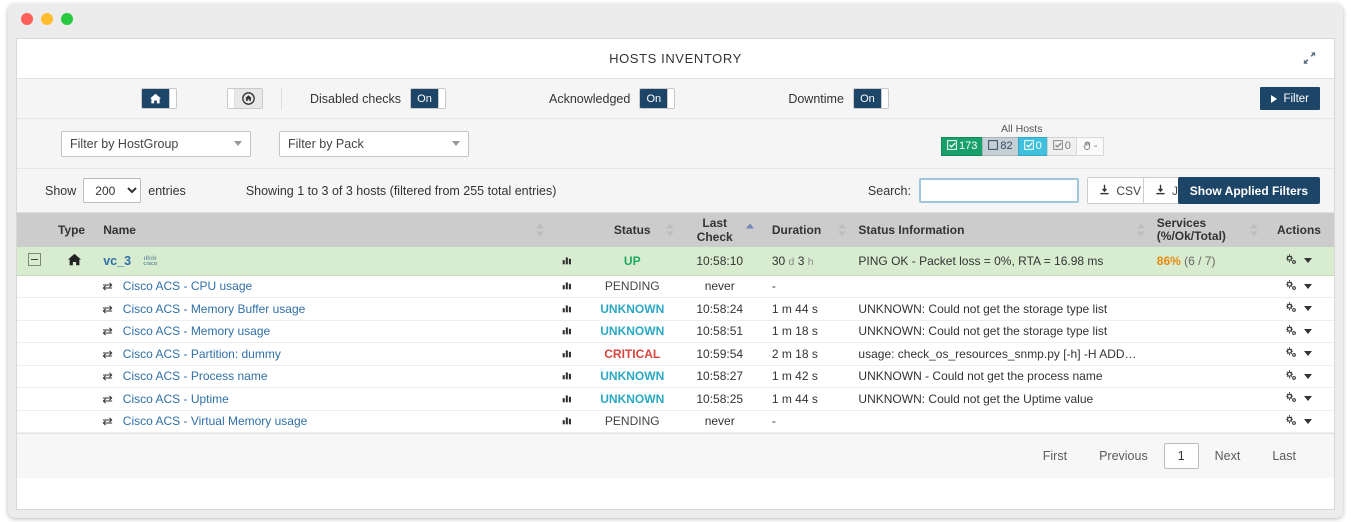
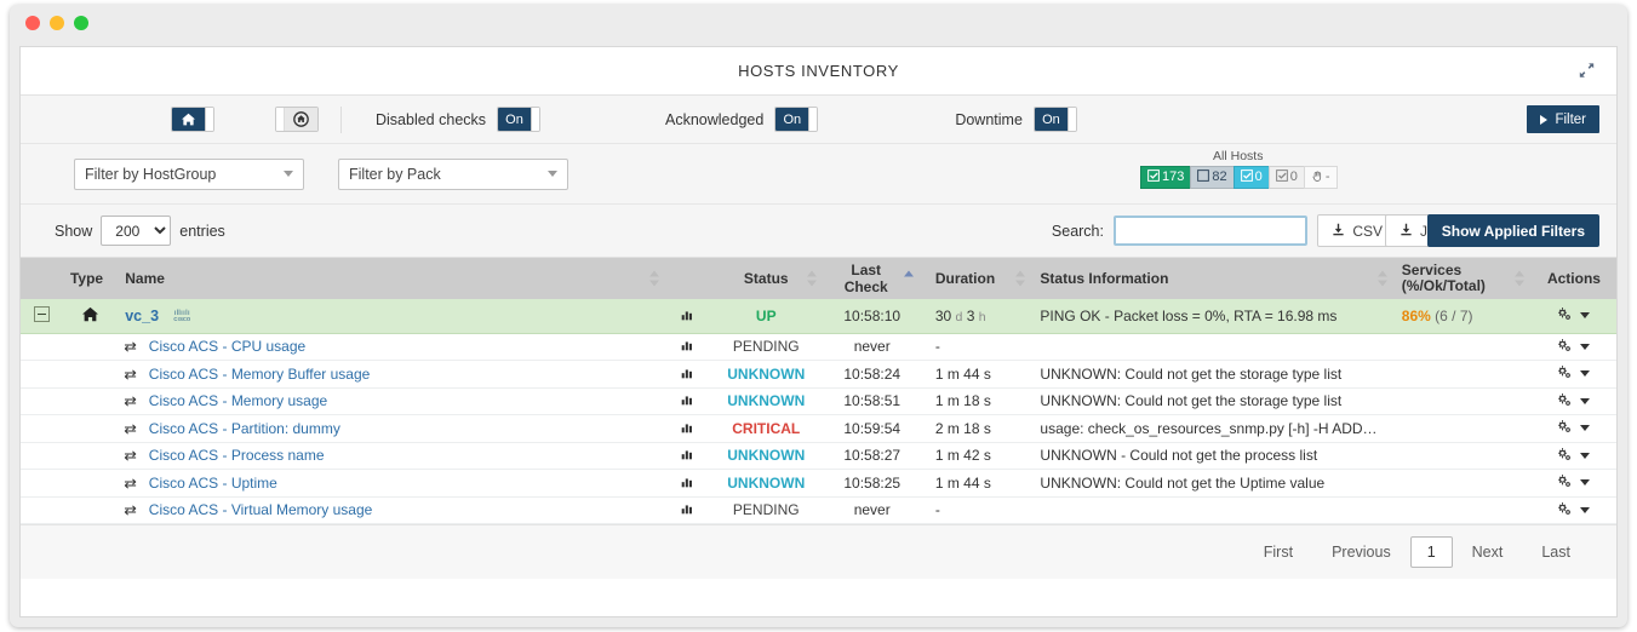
  HOSTS INVENTORY
  Disabled checks
  On
  Acknowledged
  On
  Downtime
  On
  Filter
  Filter by HostGroup
  Filter by Pack
  All Hosts
  173
  82
  0
  0
  -
  Show
  200
  entries
- Showing 1 to 3 of 3 hosts (filtered from 255 total entries)
  Search:
  CSV
  Show Applied Filters
  	Type	Name		Status	Last Check	Duration	Status Information	Services (%/Ok/Total)	Actions
  		vc_3		UP	10:58:10	30 d 3 h	PING OK - Packet loss = 0%, RTA = 16.98 ms	86% (6 / 7)
  		⇄ Cisco ACS - CPU usage		PENDING	never	-
  		⇄ Cisco ACS - Memory Buffer usage		UNKNOWN	10:58:24	1 m 44 s	UNKNOWN: Could not get the storage type list
  		⇄ Cisco ACS - Memory usage		UNKNOWN	10:58:51	1 m 18 s	UNKNOWN: Could not get the storage type list
  		⇄ Cisco ACS - Partition: dummy		CRITICAL	10:59:54	2 m 18 s	usage: check_os_resources_snmp.py [-h] -H ADDRES
- 		⇄ Cisco ACS - Process name		UNKNOWN	10:58:27	1 m 42 s	UNKNOWN - Could not get the process name
+ 		⇄ Cisco ACS - Process name		UNKNOWN	10:58:27	1 m 42 s	UNKNOWN - Could not get the process list
  		⇄ Cisco ACS - Uptime		UNKNOWN	10:58:25	1 m 44 s	UNKNOWN: Could not get the Uptime value
  		⇄ Cisco ACS - Virtual Memory usage		PENDING	never	-
  First
  Previous
  1
  Next
  Last
